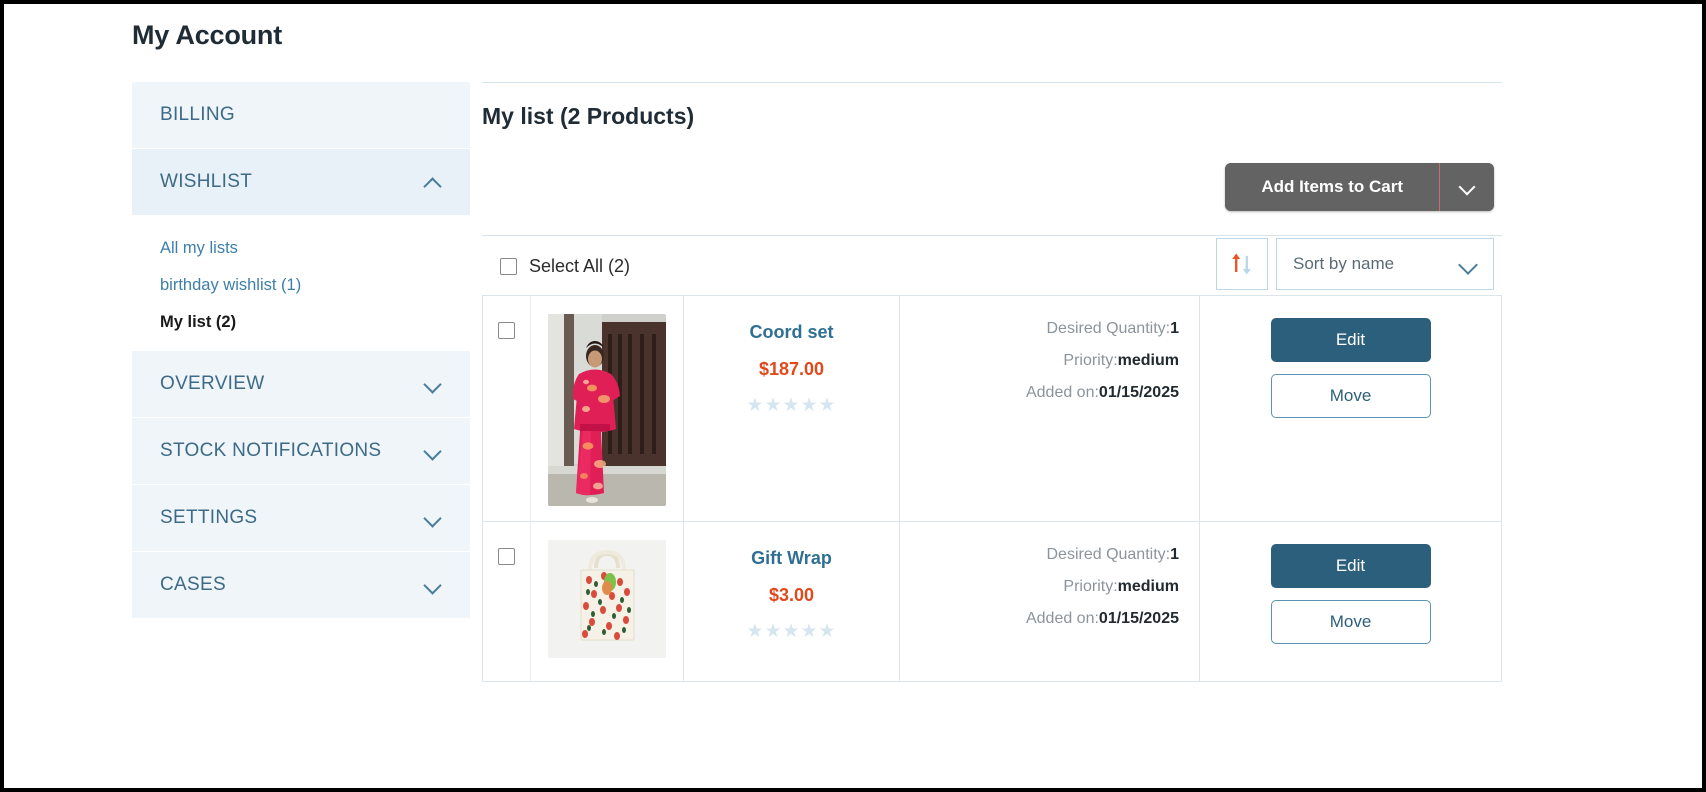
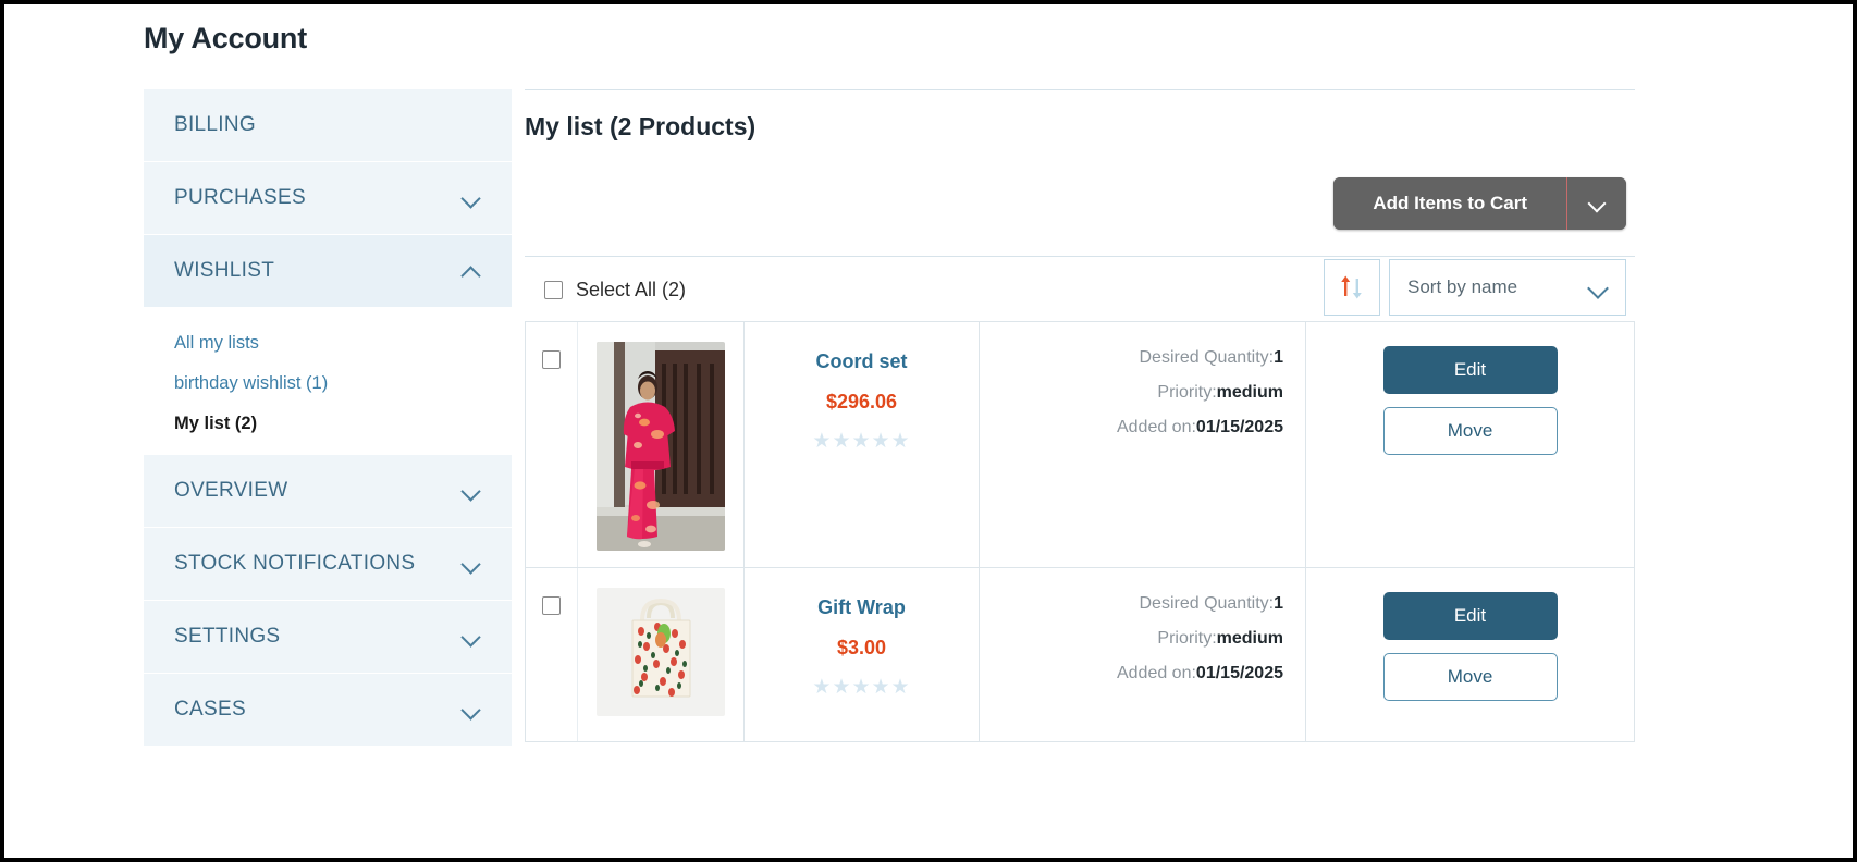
  My Account
  BILLING
+ PURCHASES
  WISHLIST
  All my lists
  birthday wishlist (1)
  My list (2)
  OVERVIEW
  STOCK NOTIFICATIONS
  SETTINGS
  CASES
  My list (2 Products)
  Add Items to Cart
  Sort by name
  Select All (2)
  Coord set
- $187.00
+ $296.06
  ★★★★★
  Desired Quantity:1
  Priority:medium
  Added on:01/15/2025
  Edit
  Move
  Gift Wrap
  $3.00
  ★★★★★
  Desired Quantity:1
  Priority:medium
  Added on:01/15/2025
  Edit
  Move
